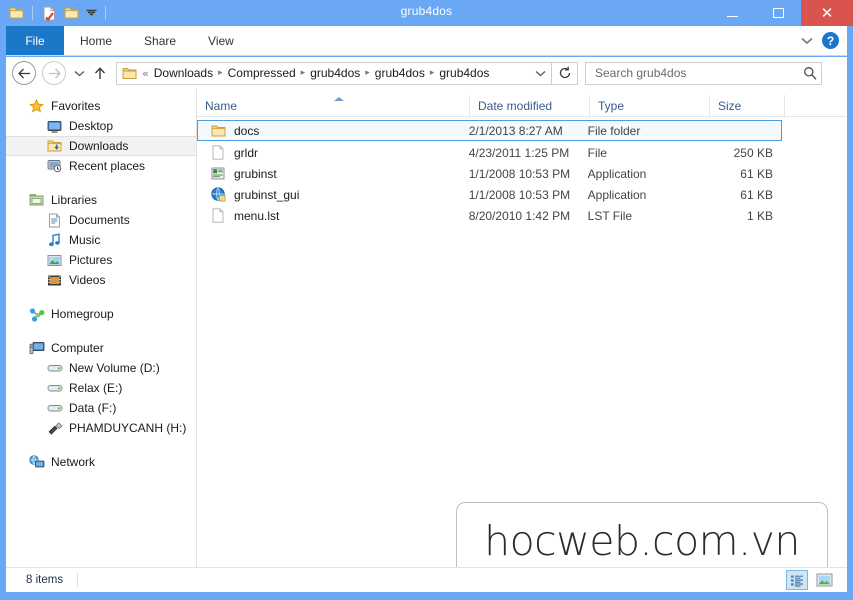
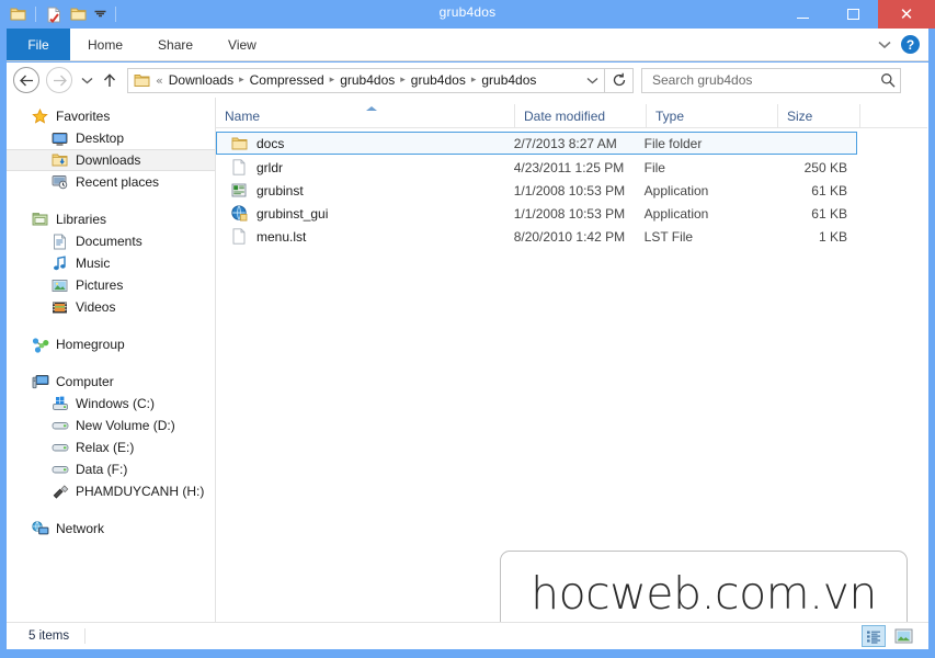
  grub4dos
  ✕
  File
  Home
  Share
  View
  ?
  «
  Downloads
  ▸
  Compressed
  ▸
  grub4dos
  ▸
  grub4dos
  ▸
  grub4dos
  Search grub4dos
  Favorites
  Desktop
  Downloads
  Recent places
  Libraries
  Documents
  Music
  Pictures
  Videos
  Homegroup
  Computer
+ Windows (C:)
  New Volume (D:)
  Relax (E:)
  Data (F:)
  PHAMDUYCANH (H:)
  Network
  Name
  Date modified
  Type
  Size
  docs
- 2/1/2013 8:27 AM
+ 2/7/2013 8:27 AM
  File folder
  grldr
  4/23/2011 1:25 PM
  File
  250 KB
  grubinst
  1/1/2008 10:53 PM
  Application
  61 KB
  grubinst_gui
  1/1/2008 10:53 PM
  Application
  61 KB
  menu.lst
  8/20/2010 1:42 PM
  LST File
  1 KB
  hocweb.com.vn
- 8 items
+ 5 items
